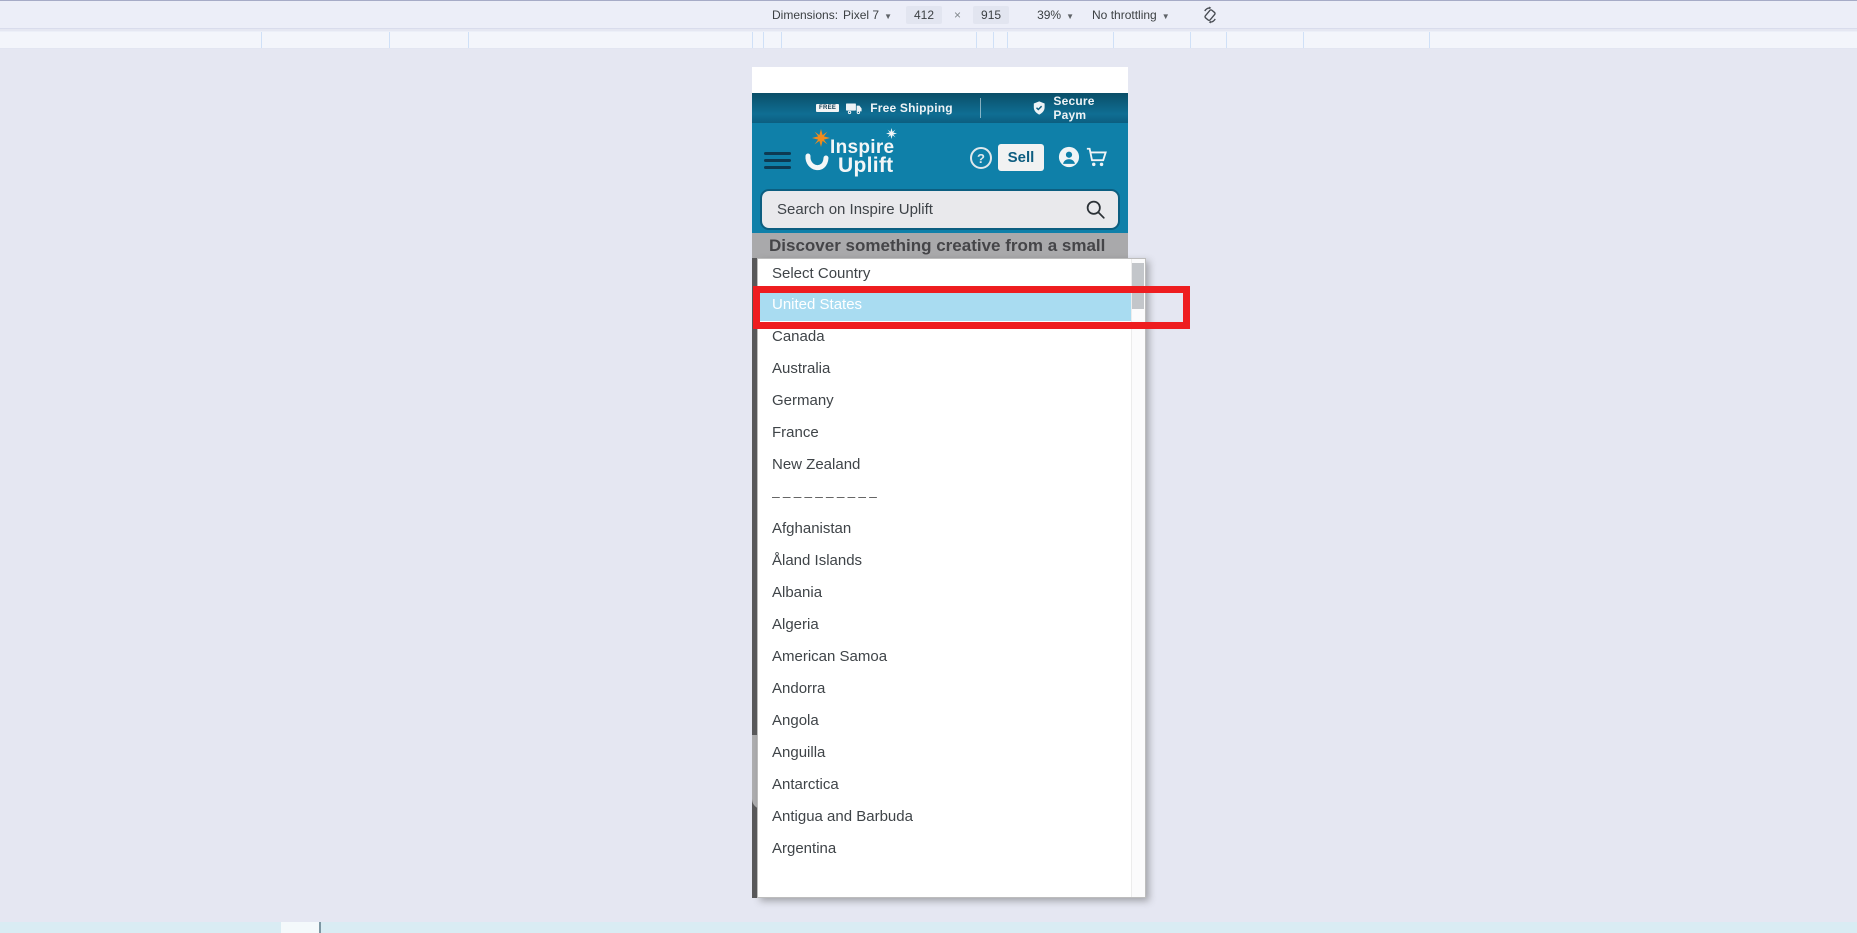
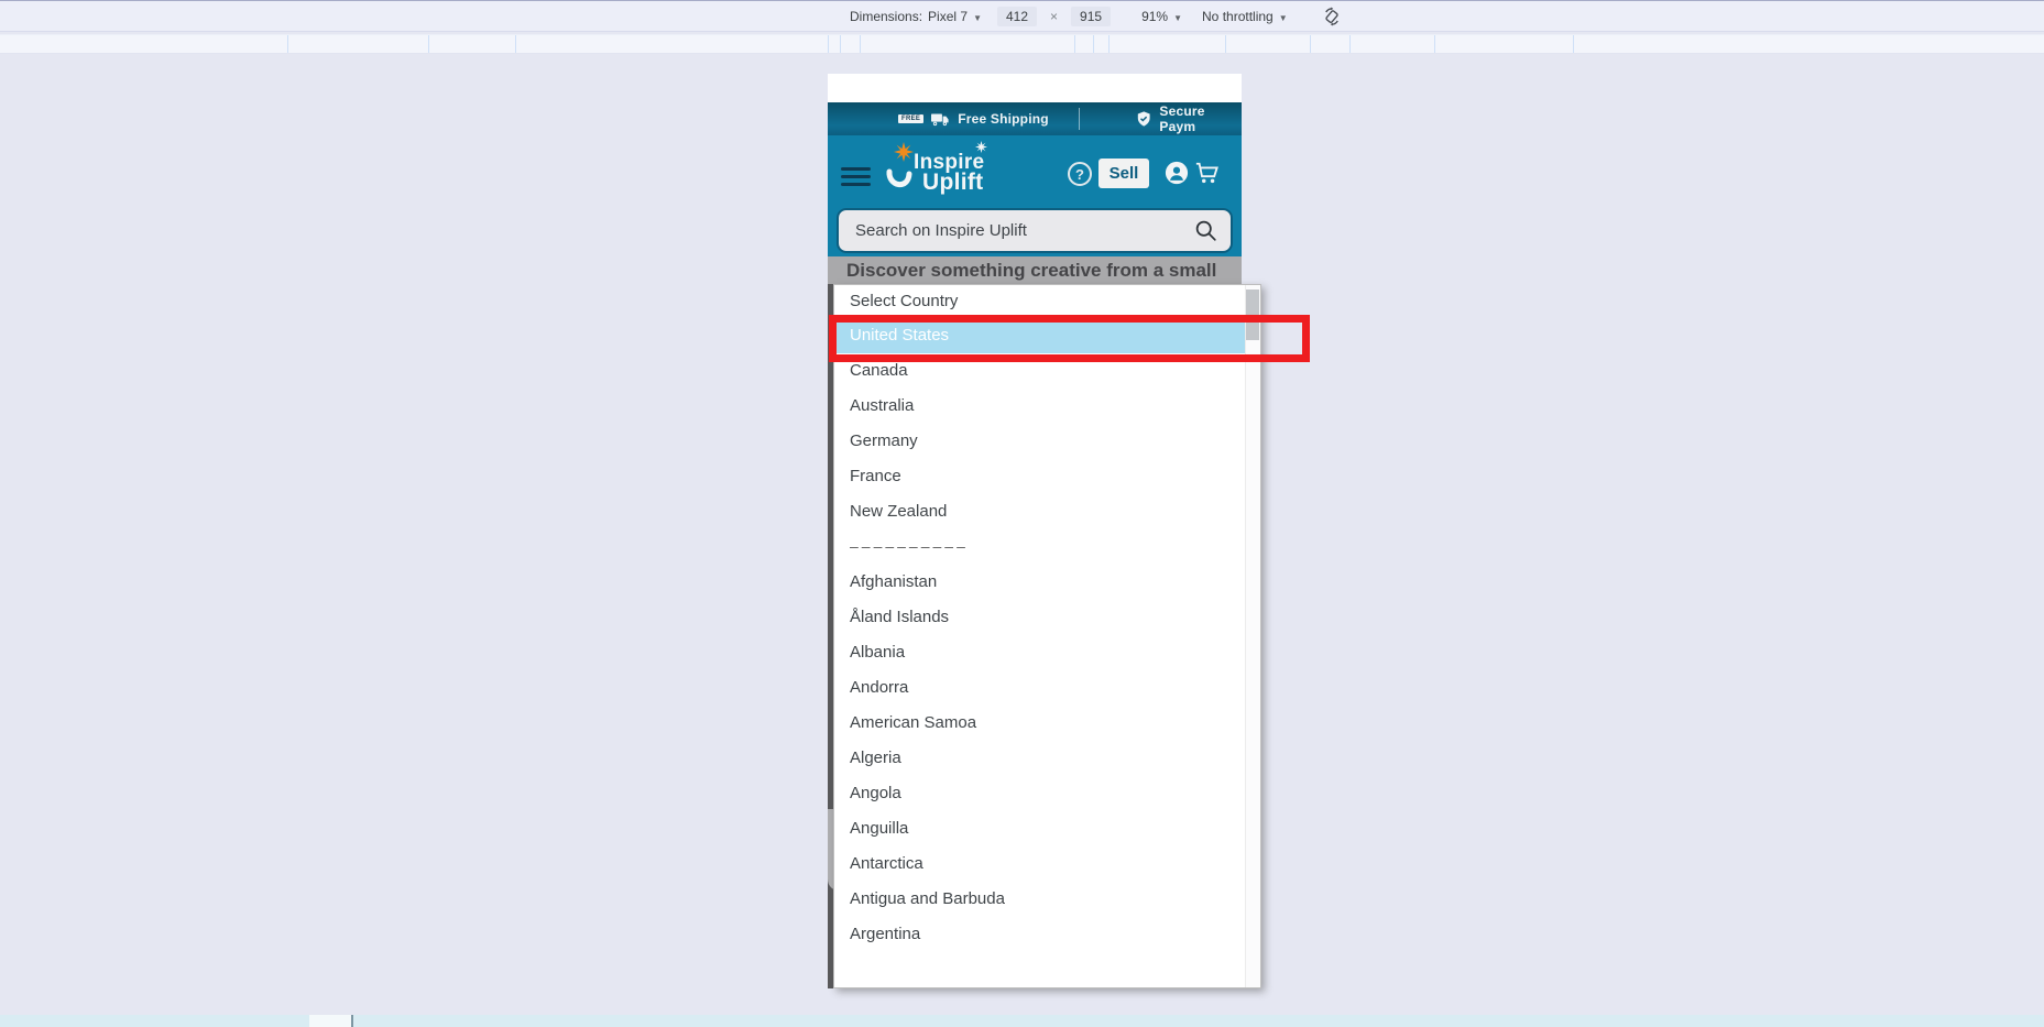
  Dimensions:
  Pixel 7
  ▼
  412
  ×
  915
- 39%
+ 91%
  ▼
  No throttling
  ▼
  Free Shipping
  Secure Paym
  Inspire
  Uplift
  ?
  Sell
  Search on Inspire Uplift
  Discover something creative from a small
  Select Country
  United States
  Canada
  Australia
  Germany
  France
  New Zealand
  ––––––––––
  Afghanistan
  Åland Islands
  Albania
- Algeria
+ Andorra
  American Samoa
- Andorra
+ Algeria
  Angola
  Anguilla
  Antarctica
  Antigua and Barbuda
  Argentina
